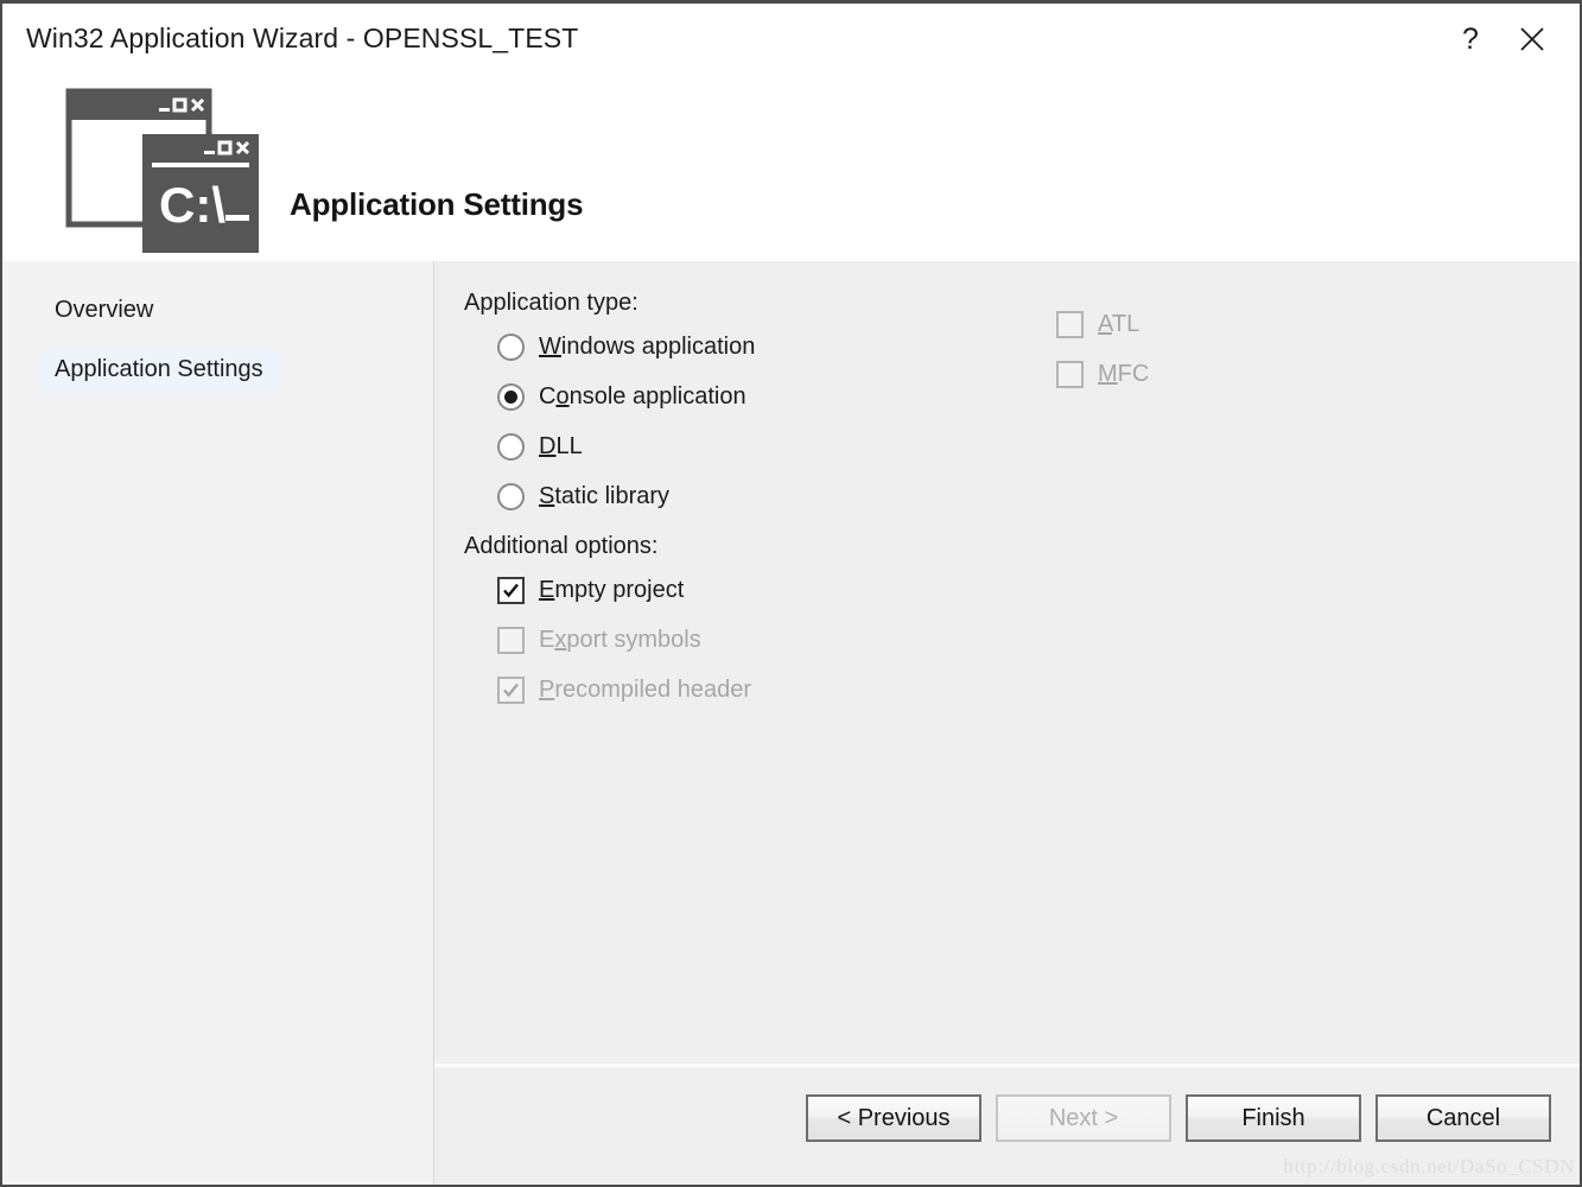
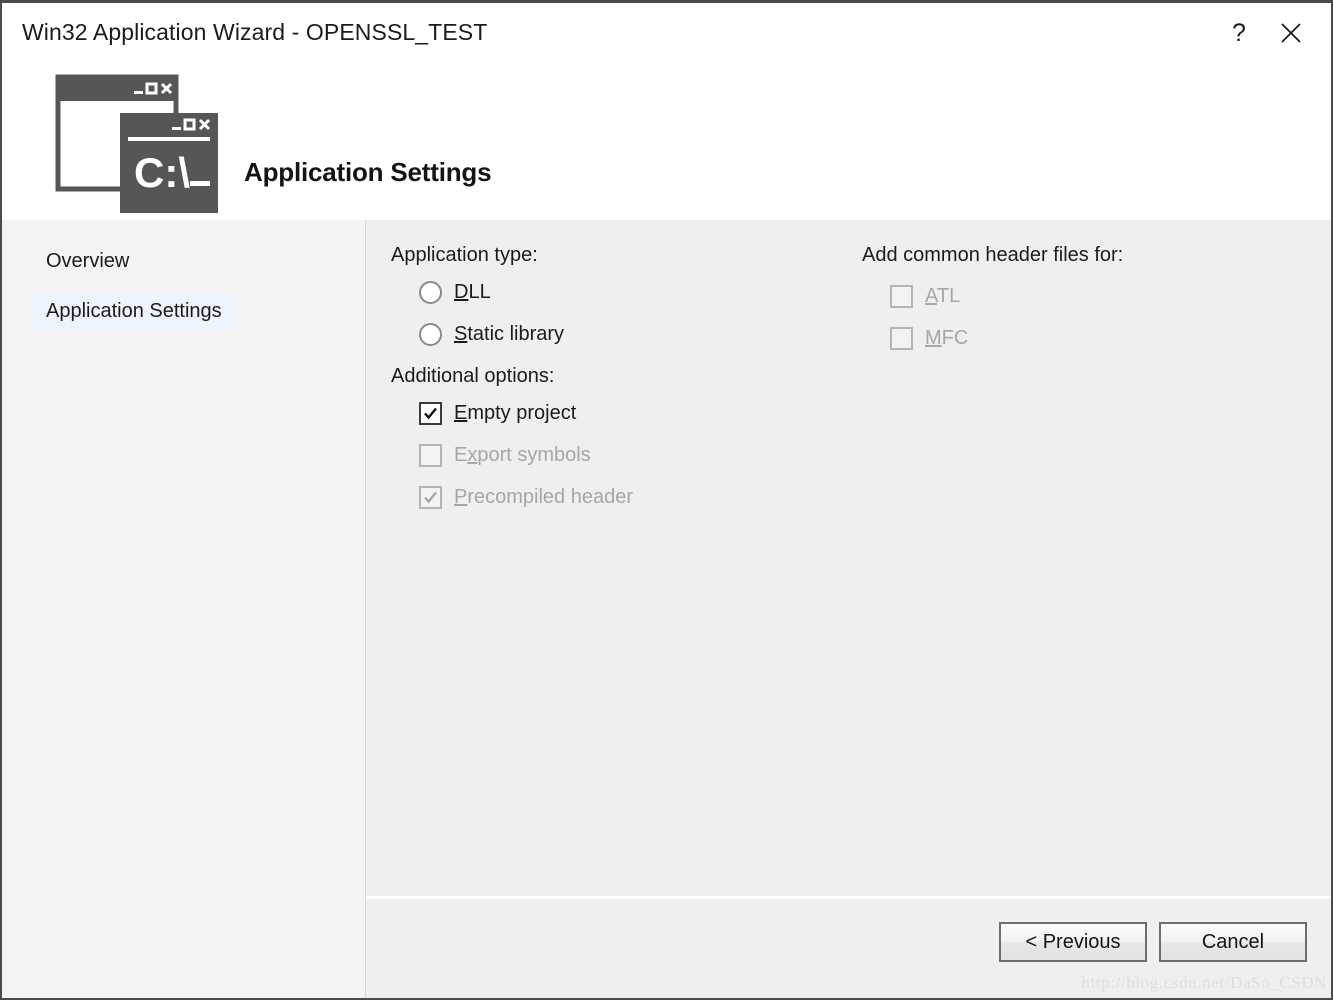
  Win32 Application Wizard - OPENSSL_TEST
  ?
  C:\
  Application Settings
  Overview
  Application Settings
  Application type:
- Windows application
- Console application
  DLL
  Static library
  Additional options:
  Empty project
  Export symbols
  Precompiled header
+ Add common header files for:
  ATL
  MFC
  < Previous
- Next >
- Finish
  Cancel
